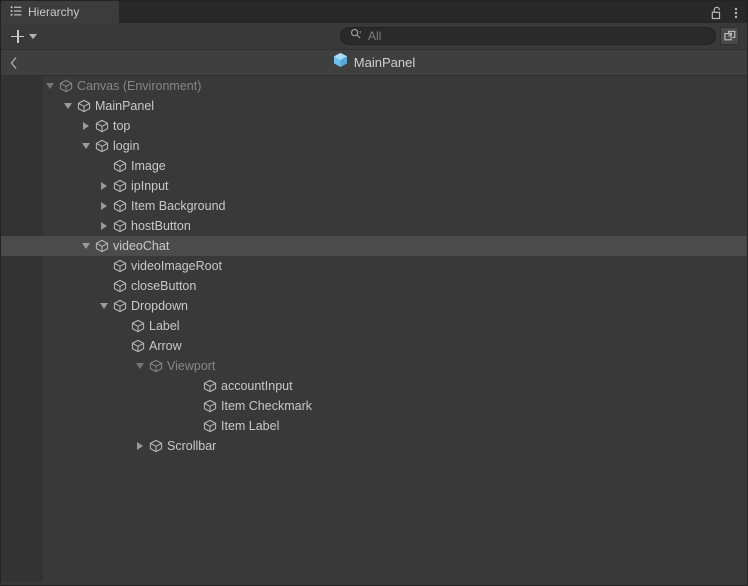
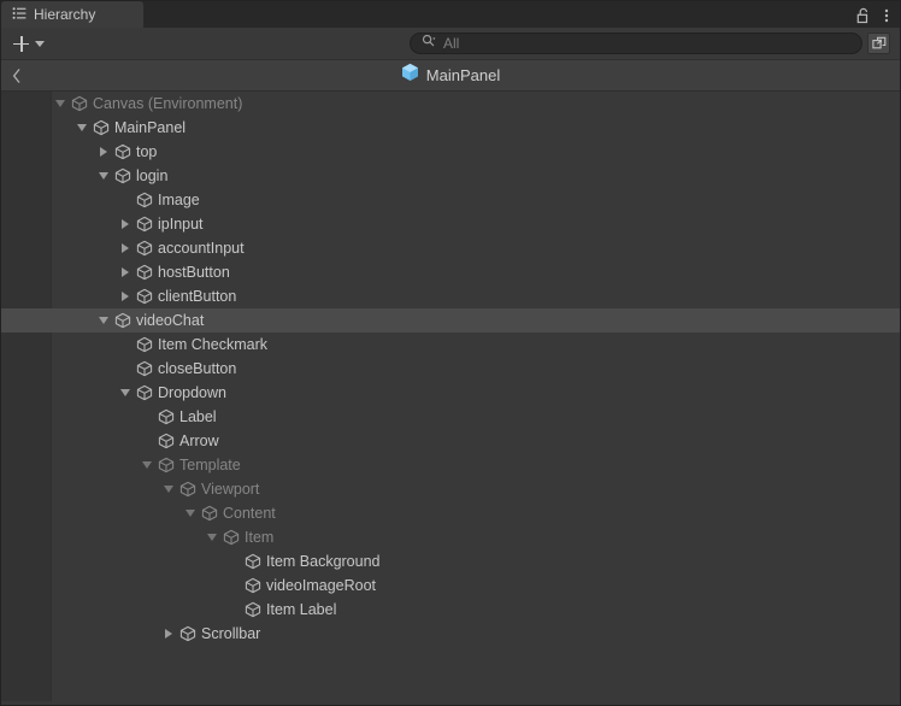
  Hierarchy
  All
  MainPanel
  Canvas (Environment)
  MainPanel
  top
  login
  Image
  ipInput
- Item Background
+ accountInput
  hostButton
+ clientButton
  videoChat
- videoImageRoot
+ Item Checkmark
  closeButton
  Dropdown
  Label
  Arrow
+ Template
  Viewport
+ Content
+ Item
- accountInput
+ Item Background
- Item Checkmark
+ videoImageRoot
  Item Label
  Scrollbar
